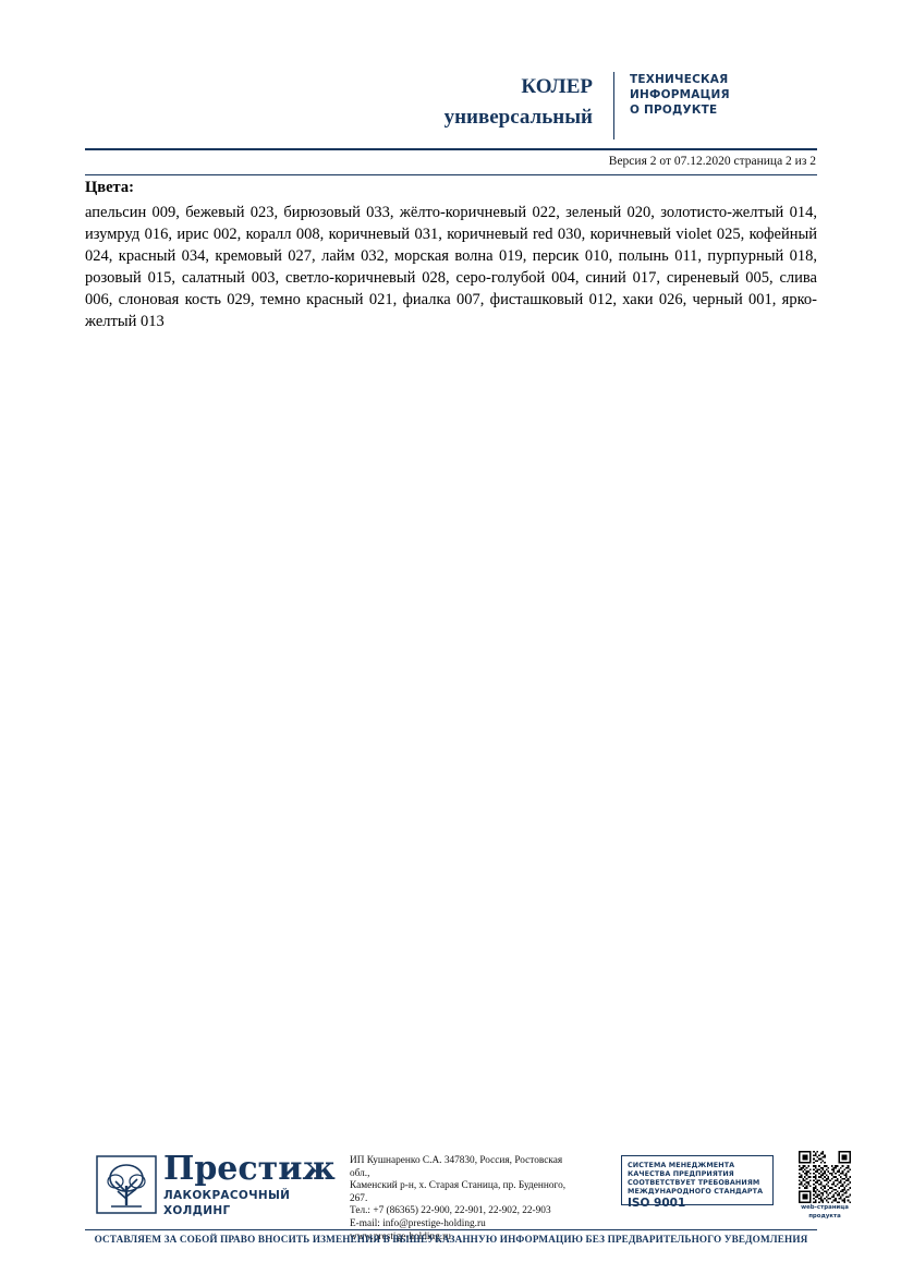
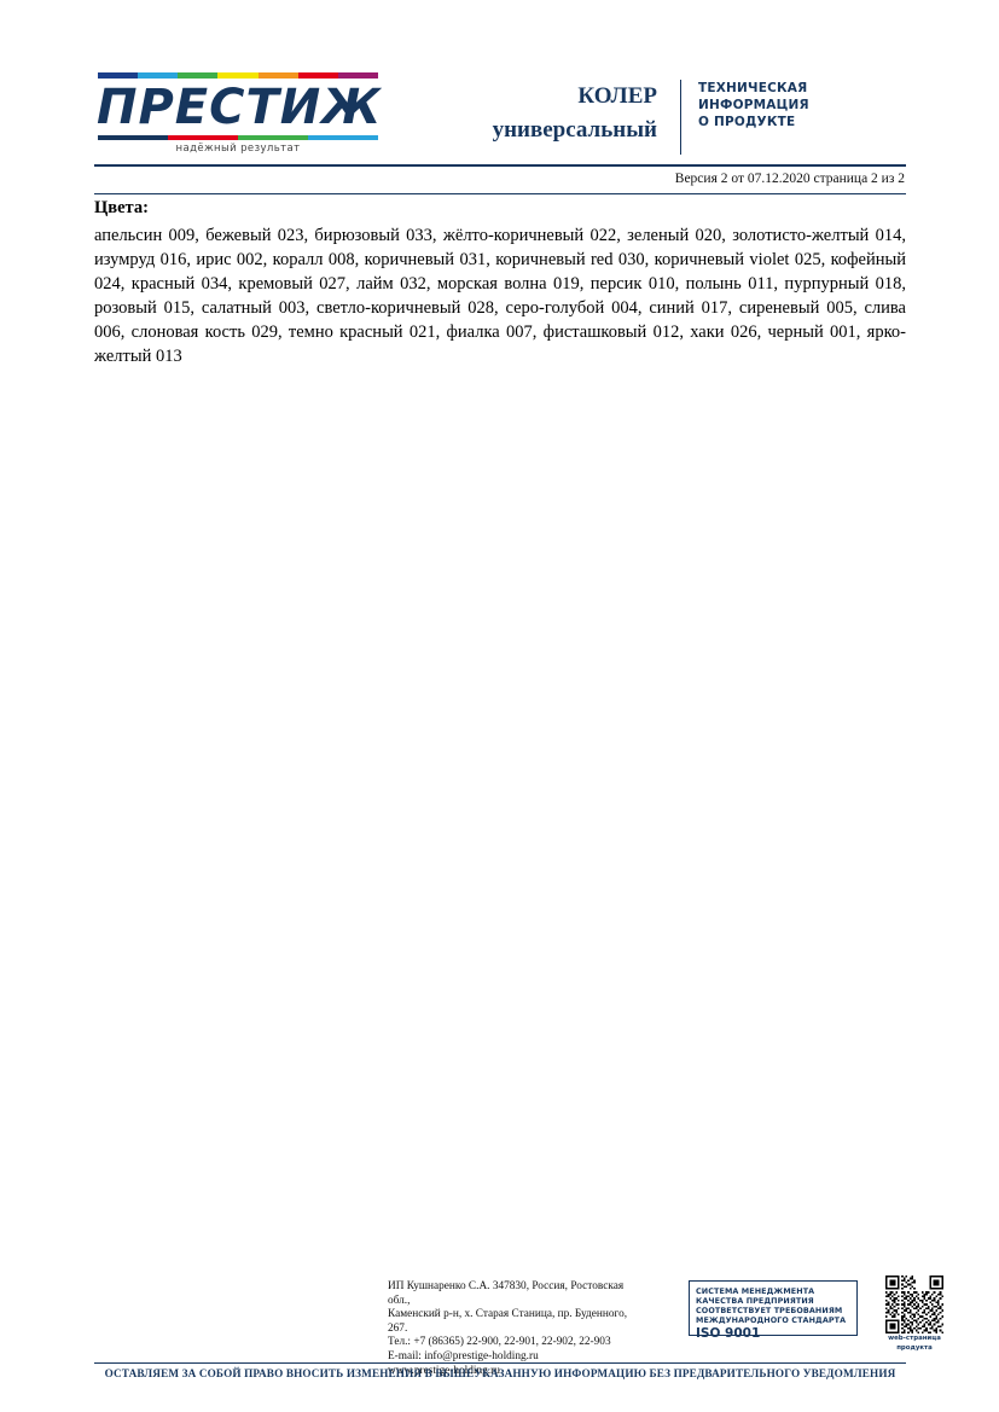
+ ПРЕСТИЖ
+ надёжный результат
  КОЛЕР
  универсальный
  ТЕХНИЧЕСКАЯ
  ИНФОРМАЦИЯ
  О ПРОДУКТЕ
  Версия 2 от 07.12.2020 страница 2 из 2
  Цвета:
  апельсин 009, бежевый 023, бирюзовый 033, жёлто-коричневый 022, зеленый 020, золотисто-желтый 014, изумруд 016, ирис 002, коралл 008, коричневый 031, коричневый red 030, коричневый violet 025, кофейный 024, красный 034, кремовый 027, лайм 032, морская волна 019, персик 010, полынь 011, пурпурный 018, розовый 015, салатный 003, светло-коричневый 028, серо-голубой 004, синий 017, сиреневый 005, слива 006, слоновая кость 029, темно красный 021, фиалка 007, фисташковый 012, хаки 026, черный 001, ярко-желтый 013
- Престиж
- ЛАКОКРАСОЧНЫЙ
- ХОЛДИНГ
  ИП Кушнаренко С.А. 347830, Россия, Ростовская обл.,
  Каменский р-н, х. Старая Станица, пр. Буденного, 267.
  Тел.: +7 (86365) 22-900, 22-901, 22-902, 22-903
  E-mail: info@prestige-holding.ru
  www.prestige-holding.ru
  СИСТЕМА МЕНЕДЖМЕНТА
  КАЧЕСТВА ПРЕДПРИЯТИЯ
  СООТВЕТСТВУЕТ ТРЕБОВАНИЯМ
  МЕЖДУНАРОДНОГО СТАНДАРТА
  ISO 9001
  ОСТАВЛЯЕМ ЗА СОБОЙ ПРАВО ВНОСИТЬ ИЗМЕНЕНИЯ В ВЫШЕУКАЗАННУЮ ИНФОРМАЦИЮ БЕЗ ПРЕДВАРИТЕЛЬНОГО УВЕДОМЛЕНИЯ
